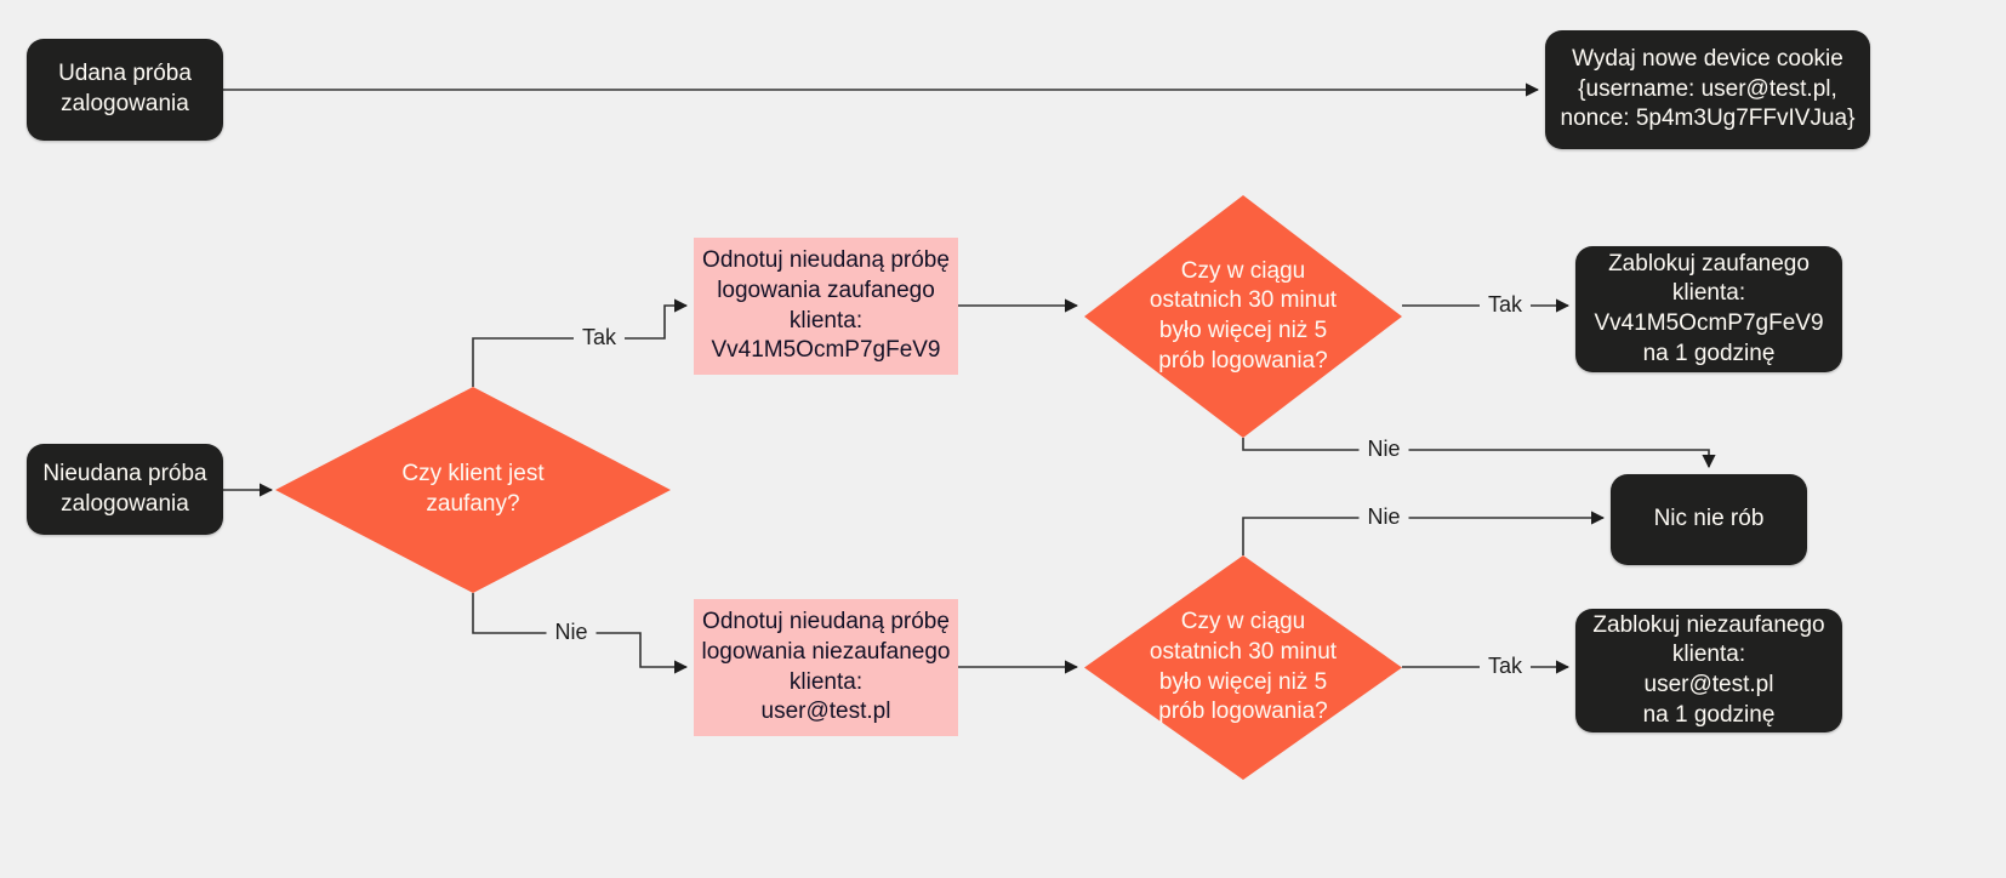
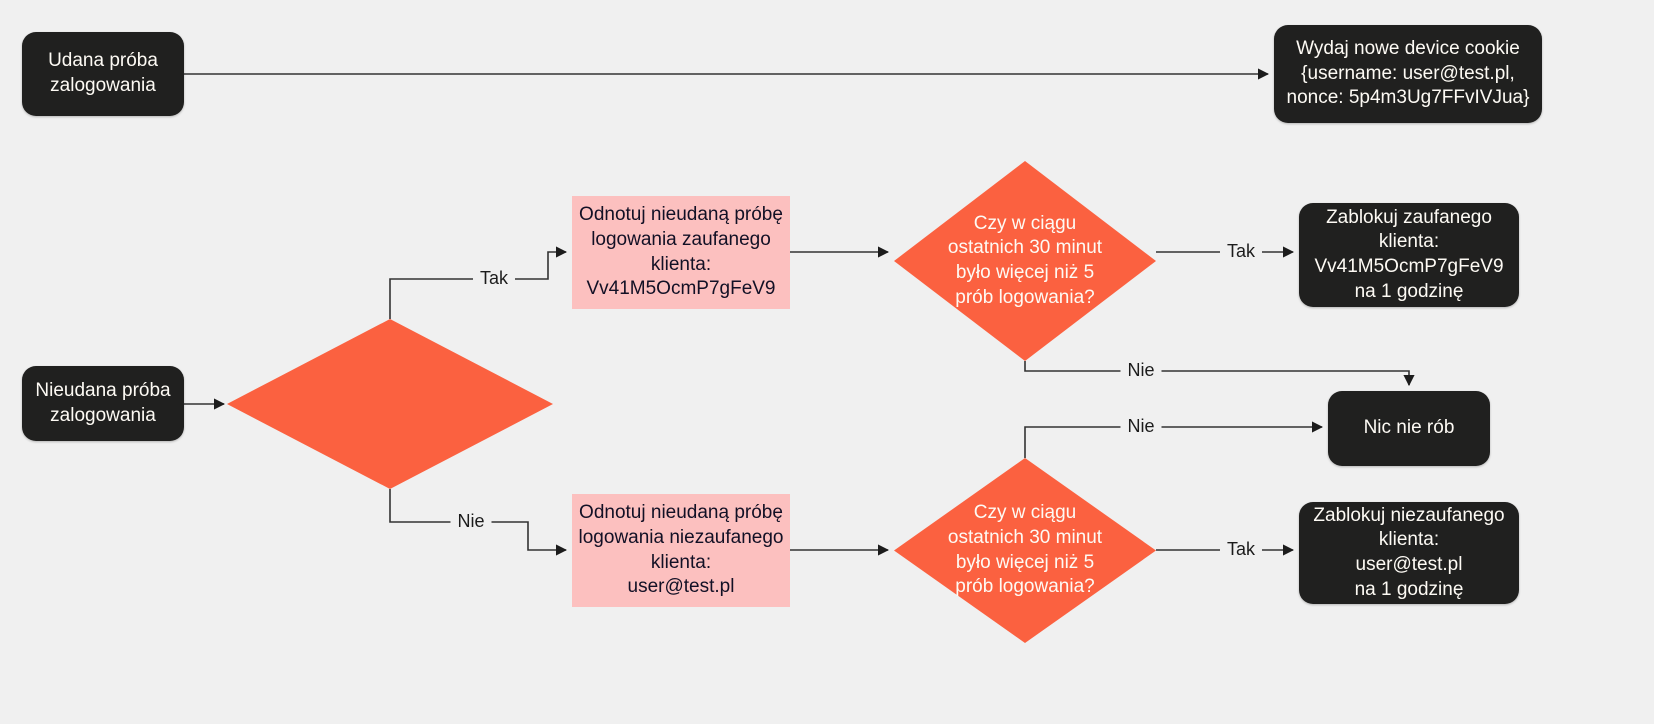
  Udana próba
  zalogowania
  Wydaj nowe device cookie
  {username: user@test.pl,
  nonce: 5p4m3Ug7FFvIVJua}
  Nieudana próba
  zalogowania
- Czy klient jest
- zaufany?
  Odnotuj nieudaną próbę
  logowania zaufanego
  klienta:
  Vv41M5OcmP7gFeV9
  Czy w ciągu
  ostatnich 30 minut
  było więcej niż 5
  prób logowania?
  Zablokuj zaufanego
  klienta:
  Vv41M5OcmP7gFeV9
  na 1 godzinę
  Nic nie rób
  Odnotuj nieudaną próbę
  logowania niezaufanego
  klienta:
  user@test.pl
  Czy w ciągu
  ostatnich 30 minut
  było więcej niż 5
  prób logowania?
  Zablokuj niezaufanego
  klienta:
  user@test.pl
  na 1 godzinę
  Tak
  Nie
  Tak
  Nie
  Tak
  Nie
